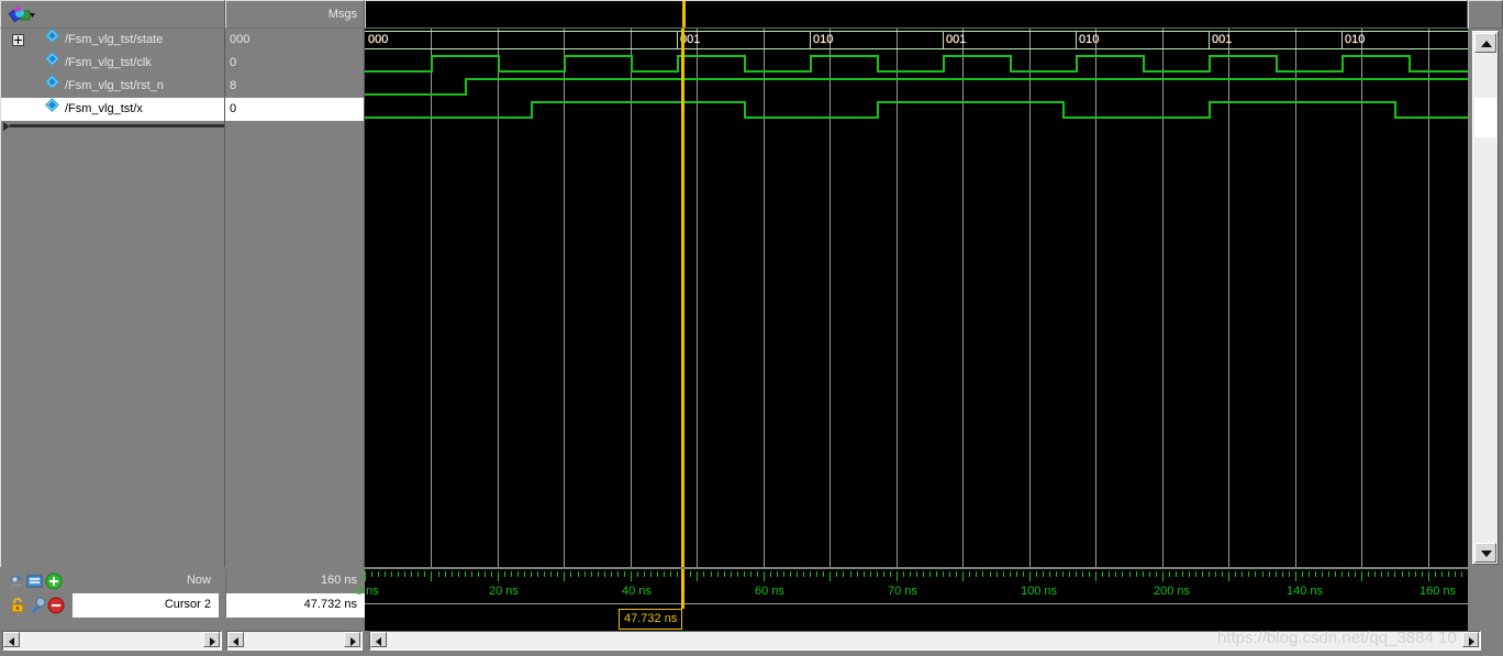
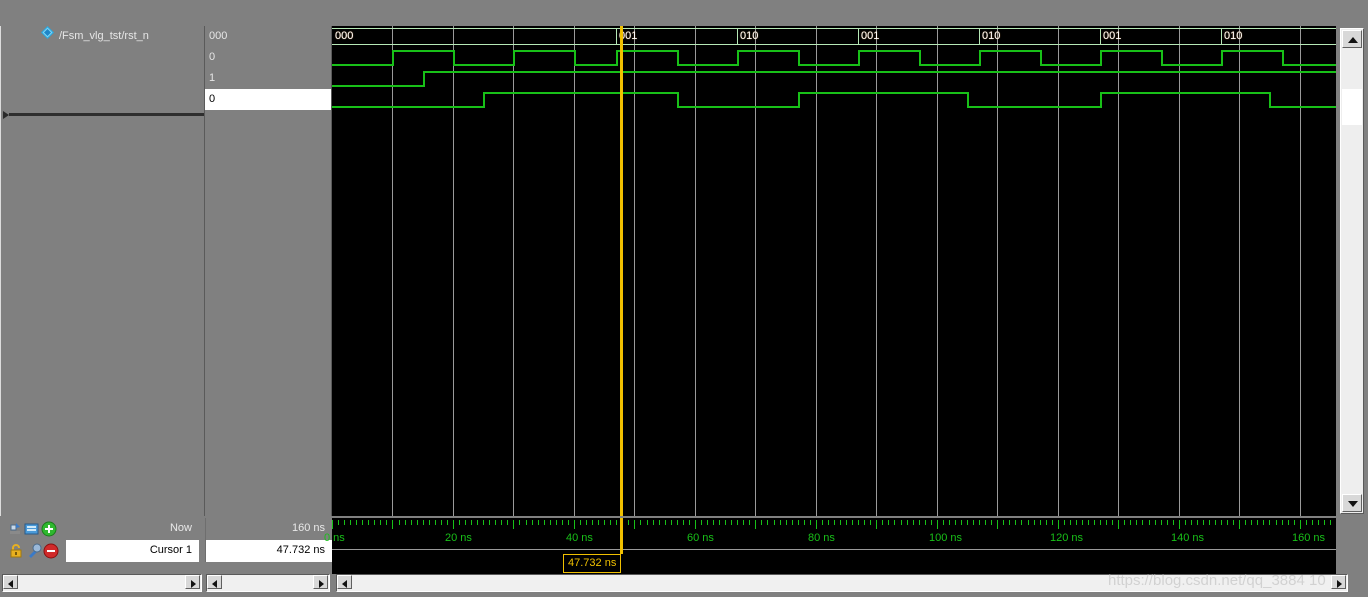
- Msgs
- /Fsm_vlg_tst/state
- /Fsm_vlg_tst/clk
  /Fsm_vlg_tst/rst_n
- /Fsm_vlg_tst/x
  000
  0
- 8
+ 1
  0
  000
  010
  001
  010
  001
  010
  Now
  160 ns
- Cursor 2
+ Cursor 1
  47.732 ns
  0 ns
  20 ns
  40 ns
  60 ns
- 70 ns
+ 80 ns
  100 ns
- 200 ns
+ 120 ns
  140 ns
  160 ns
  47.732 ns
  https://blog.csdn.net/qq_3884 10
